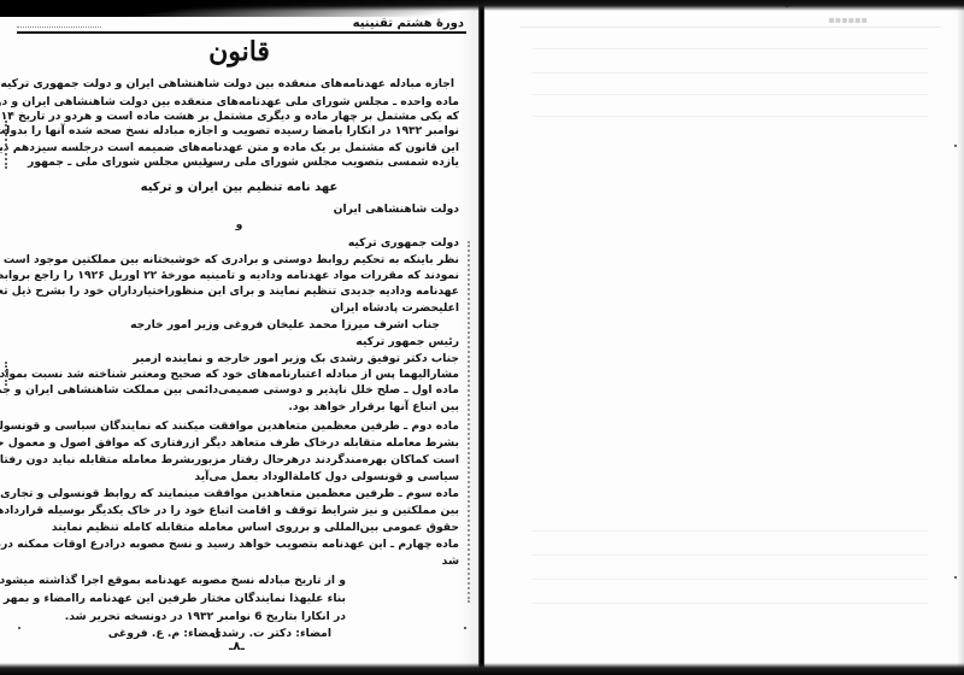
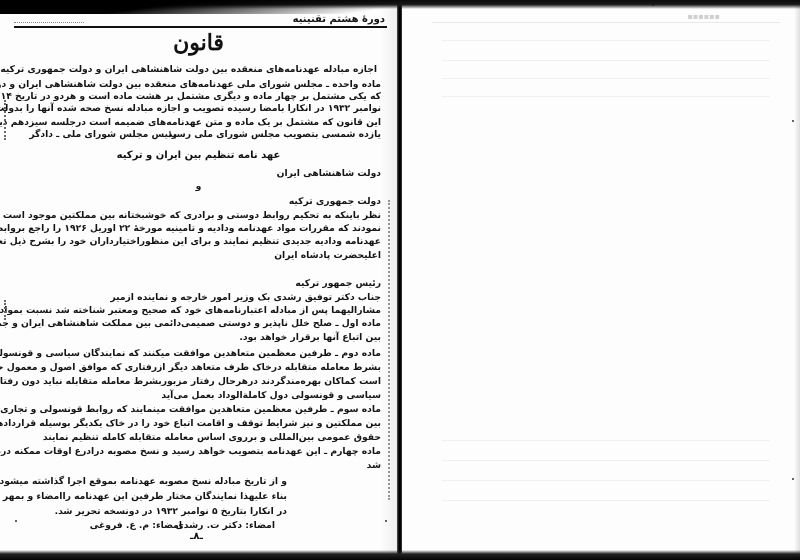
  ورهٔ هشتم تقنینیه
  قانون
  اجازه مبادله عهدنامه‌های منعقده بین دولت شاهنشاهی ایران و دولت جمهوری ترکیه
  ماده واحده ـ مجلس شورای ملی عهدنامه‌های منعقده بین دولت شاهنشاهی ایران و د
  که یکی مشتمل بر چهار ماده و دیگری مشتمل بر هشت ماده است و هردو در تاریخ ۱۴
  وامبر ۱۹۳۲ در انکارا بامضا رسیده تصویب و اجازه مبادله نسخ صحه شده آنها را بدولت
  ین قانون که مشتمل بر یک ماده و متن عهدنامه‌های ضمیمه است درجلسه سیزدهم دی
  ازده شمسی بتصویب مجلس شورای ملی رسید
- رئیس مجلس شورای ملی ـ جمهور
+ رئیس مجلس شورای ملی ـ دادگر
  عهد نامه تنظیم بین ایران و ترکیه
  دولت شاهنشاهی ایران
  و
  دولت جمهوری ترکیه
  ظر باینکه به تحکیم روابط دوستی و برادری که خوشبختانه بین مملکتین موجود است
  مودند که مقررات مواد عهدنامه ودادیه و تامینیه مورخهٔ ۲۲ اوریل ۱۹۲۶ را راجع برواب
  عهدنامه ودادیه جدیدی تنظیم نمایند و برای این منظوراختیارداران خود را بشرح ذیل تع
  علیحضرت پادشاه ایران
- جناب اشرف میرزا محمد علیخان فروغی وزیر امور خارجه
  رئیس جمهور ترکیه
  جناب دکتر توفیق رشدی بک وزیر امور خارجه و نماینده ازمیر
  مشارالیهما پس از مبادله اعتبارنامه‌های خود که صحیح ومعتبر شناخته شد نسبت بمواد
  ماده اول ـ صلح خلل ناپذیر و دوستی صمیمی‌دائمی بین مملکت شاهنشاهی ایران و ج
  ین اتباع آنها برقرار خواهد بود.
  ماده دوم ـ طرفین معظمین متعاهدین موافقت میکنند که نمایندگان سیاسی و قونسول
  شرط معامله متقابله درخاک طرف متعاهد دیگر ازرفتاری که موافق اصول و معمول ح
  ست کماکان بهره‌مندگردند درهرحال رفتار مزبوربشرط معامله متقابله نباید دون رفتا
  سیاسی و قونسولی دول کاملةالوداد بعمل می‌آید
  ماده سوم ـ طرفین معظمین متعاهدین موافقت مینمایند که روابط قونسولی و تجاری
  ین مملکتین و نیز شرایط توقف و اقامت اتباع خود را در خاک یکدیگر بوسیله قرارداده
  حقوق عمومی بین‌المللی و برروی اساس معامله متقابله کامله تنظیم نمایند
  ماده چهارم ـ این عهدنامه بتصویب خواهد رسید و نسخ مصوبه درادرع اوقات ممکنه در
  شد
  و از تاریخ مبادله نسخ مصوبه عهدنامه بموقع اجرا گذاشته میشود
  بناء علیهذا نمایندگان مختار طرفین این عهدنامه راامضاء و بمهر
- در انکارا بتاریخ 6 نوامبر ۱۹۳۲ در دونسخه تحریر شد.
+ در انکارا بتاریخ ۵ نوامبر ۱۹۳۲ در دونسخه تحریر شد.
  امضاء: دکتر ت. رشدی
  امضاء: م. ع. فروغی
  ـ۸ـ
  ▪▪▪▪▪▪
